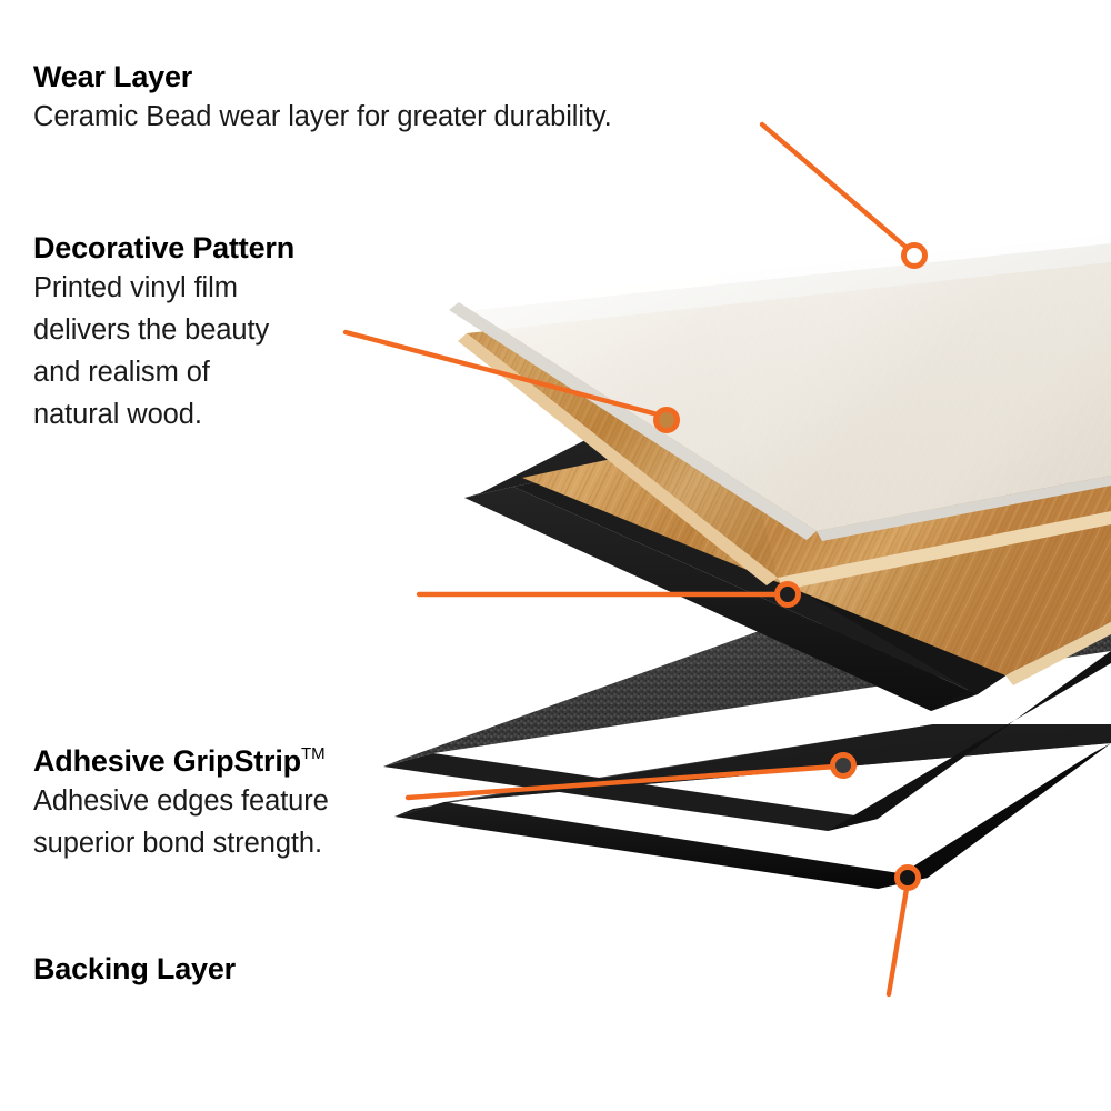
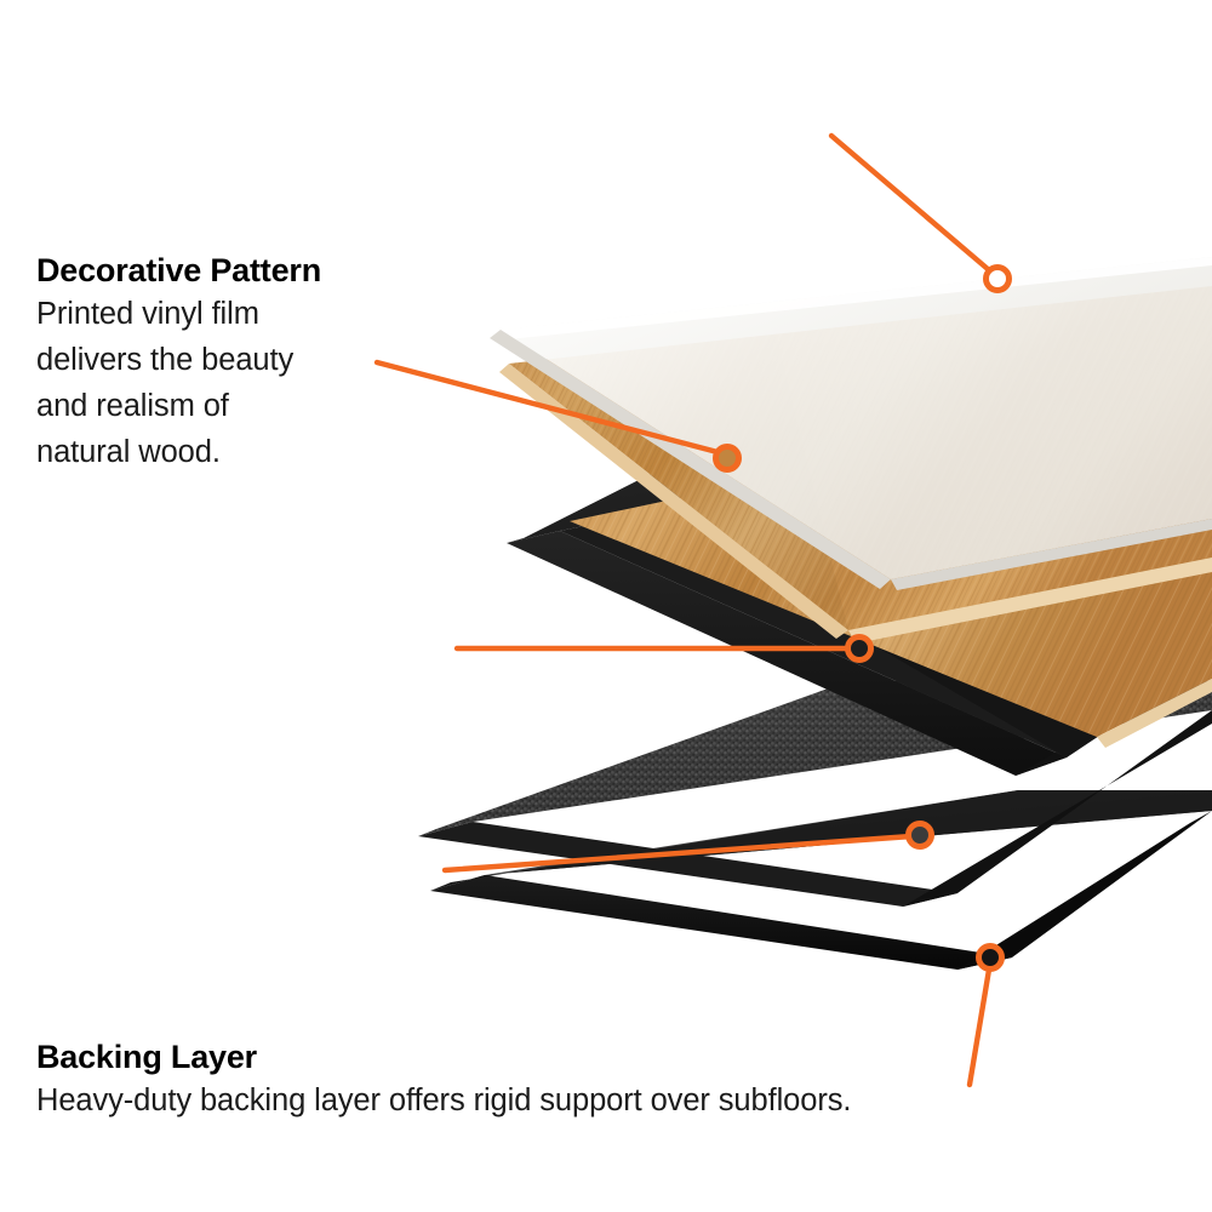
- Wear Layer
- Ceramic Bead wear layer for greater durability.
  Decorative Pattern
  Printed vinyl film
  delivers the beauty
  and realism of
  natural wood.
- Adhesive GripStripTM
- Adhesive edges feature
- superior bond strength.
  Backing Layer
+ Heavy-duty backing layer offers rigid support over subfloors.
